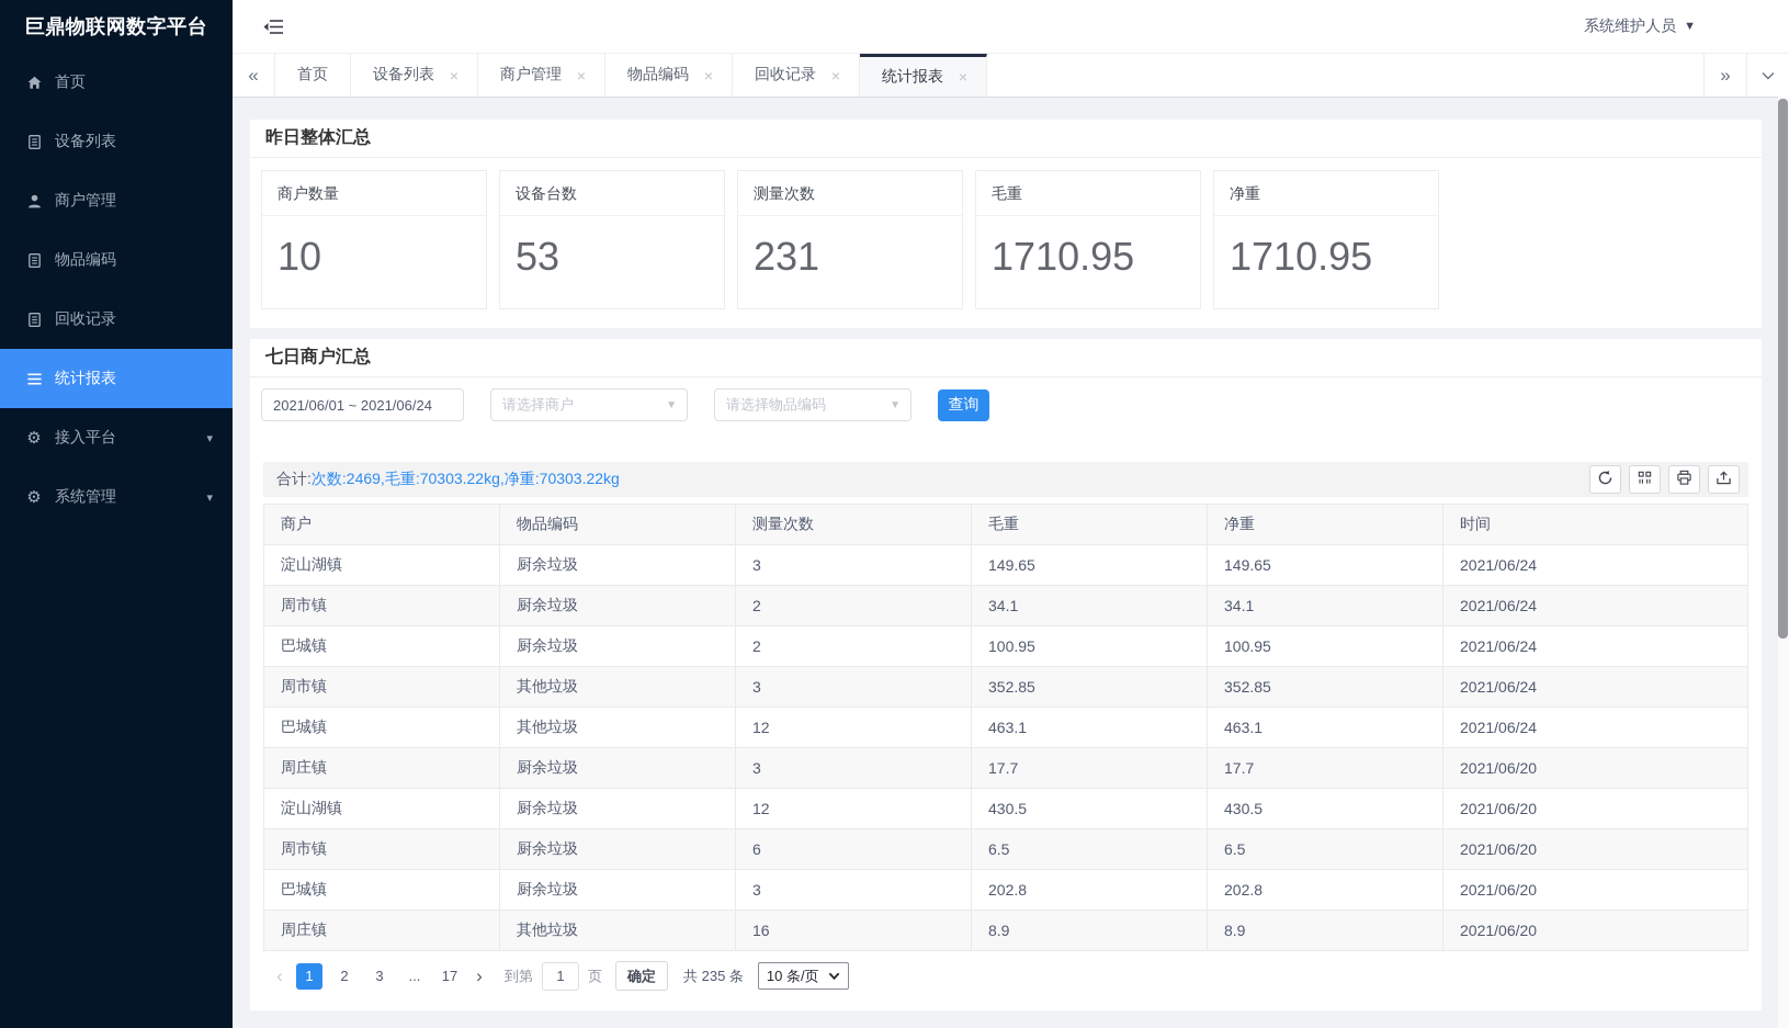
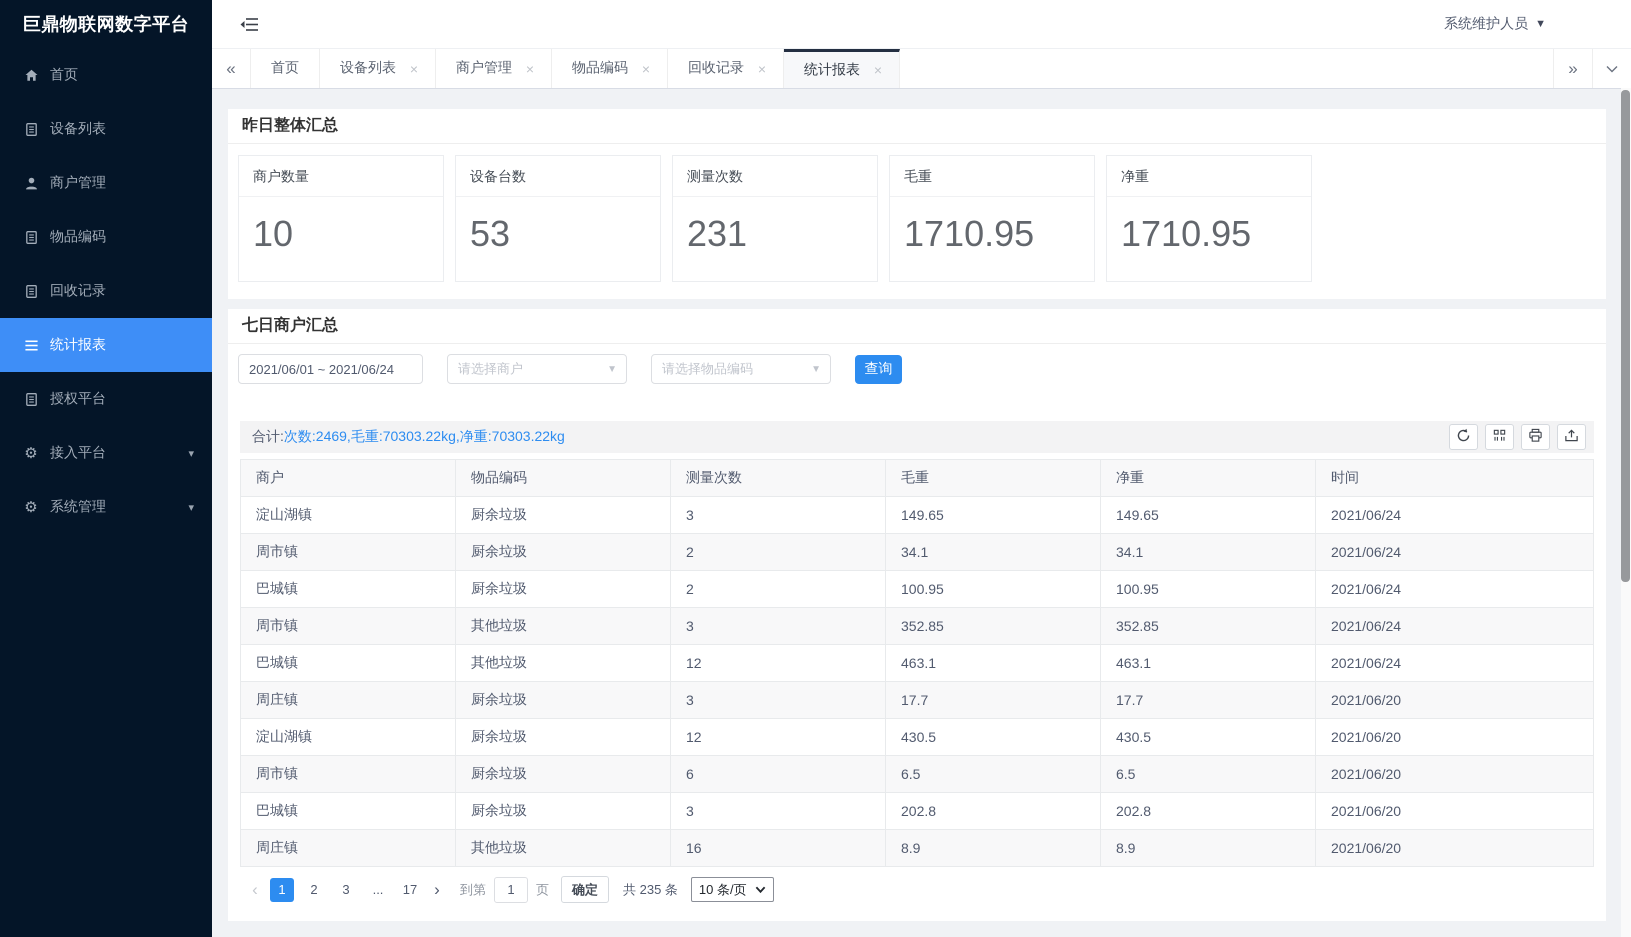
  巨鼎物联网数字平台
  首页
  设备列表
  商户管理
  物品编码
  回收记录
  统计报表
+ 授权平台
  ⚙
  接入平台
  ▾
  ⚙
  系统管理
  ▾
  系统维护人员
  ▼
  «
  首页
  设备列表
  ×
  商户管理
  ×
  物品编码
  ×
  回收记录
  ×
  统计报表
  ×
  »
  昨日整体汇总
  商户数量
  10
  设备台数
  53
  测量次数
  231
  毛重
  1710.95
  净重
  1710.95
  七日商户汇总
  2021/06/01 ~ 2021/06/24
  请选择商户
  ▼
  请选择物品编码
  ▼
  查询
  合计:次数:2469,毛重:70303.22kg,净重:70303.22kg
  商户
  物品编码
  测量次数
  毛重
  净重
  时间
  淀山湖镇
  厨余垃圾
  3
  149.65
  149.65
  2021/06/24
  周市镇
  厨余垃圾
  2
  34.1
  34.1
  2021/06/24
  巴城镇
  厨余垃圾
  2
  100.95
  100.95
  2021/06/24
  周市镇
  其他垃圾
  3
  352.85
  352.85
  2021/06/24
  巴城镇
  其他垃圾
  12
  463.1
  463.1
  2021/06/24
  周庄镇
  厨余垃圾
  3
  17.7
  17.7
  2021/06/20
  淀山湖镇
  厨余垃圾
  12
  430.5
  430.5
  2021/06/20
  周市镇
  厨余垃圾
  6
  6.5
  6.5
  2021/06/20
  巴城镇
  厨余垃圾
  3
  202.8
  202.8
  2021/06/20
  周庄镇
  其他垃圾
  16
  8.9
  8.9
  2021/06/20
  ‹
  1 2 3 ... 17
  ›
  到第
  1
  页
  确定
  共 235 条
  10 条/页
